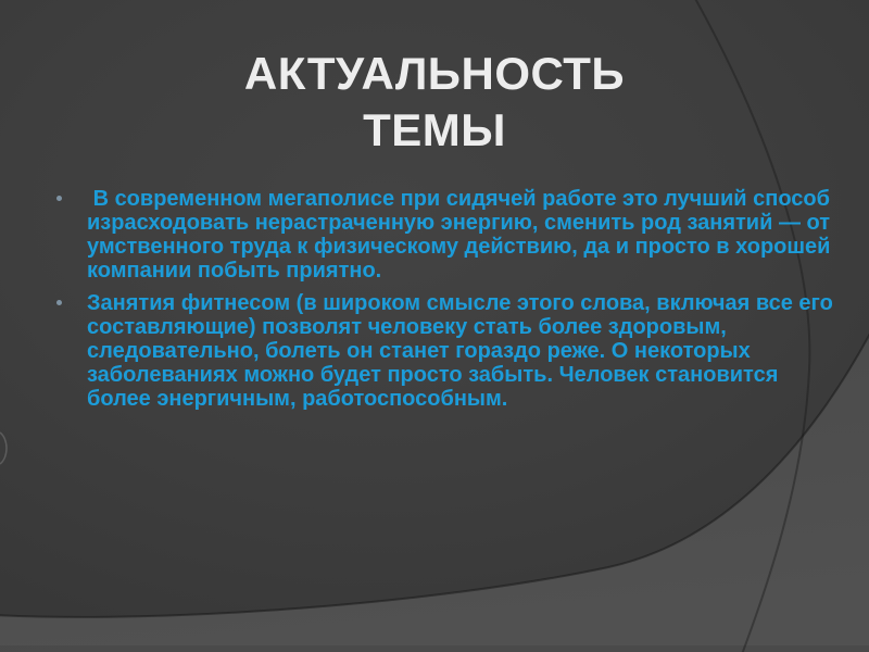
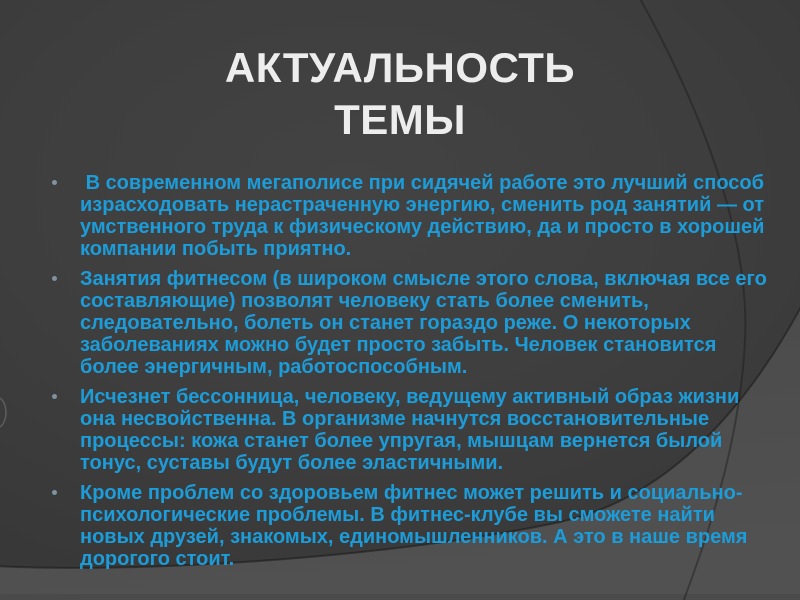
  АКТУАЛЬНОСТЬ ТЕМЫ
  В современном мегаполисе при сидячей работе это лучший способ израсходовать нерастраченную энергию, сменить род занятий — от умственного труда к физическому действию, да и просто в хорошей компании побыть приятно.
- Занятия фитнесом (в широком смысле этого слова, включая все его составляющие) позволят человеку стать более здоровым, следовательно, болеть он станет гораздо реже. О некоторых заболеваниях можно будет просто забыть. Человек становится более энергичным, работоспособным.
+ Занятия фитнесом (в широком смысле этого слова, включая все его составляющие) позволят человеку стать более сменить, следовательно, болеть он станет гораздо реже. О некоторых заболеваниях можно будет просто забыть. Человек становится более энергичным, работоспособным.
+ Исчезнет бессонница, человеку, ведущему активный образ жизни она несвойственна. В организме начнутся восстановительные процессы: кожа станет более упругая, мышцам вернется былой тонус, суставы будут более эластичными.
+ Кроме проблем со здоровьем фитнес может решить и социально-психологические проблемы. В фитнес-клубе вы сможете найти новых друзей, знакомых, единомышленников. А это в наше время дорогого стоит.
